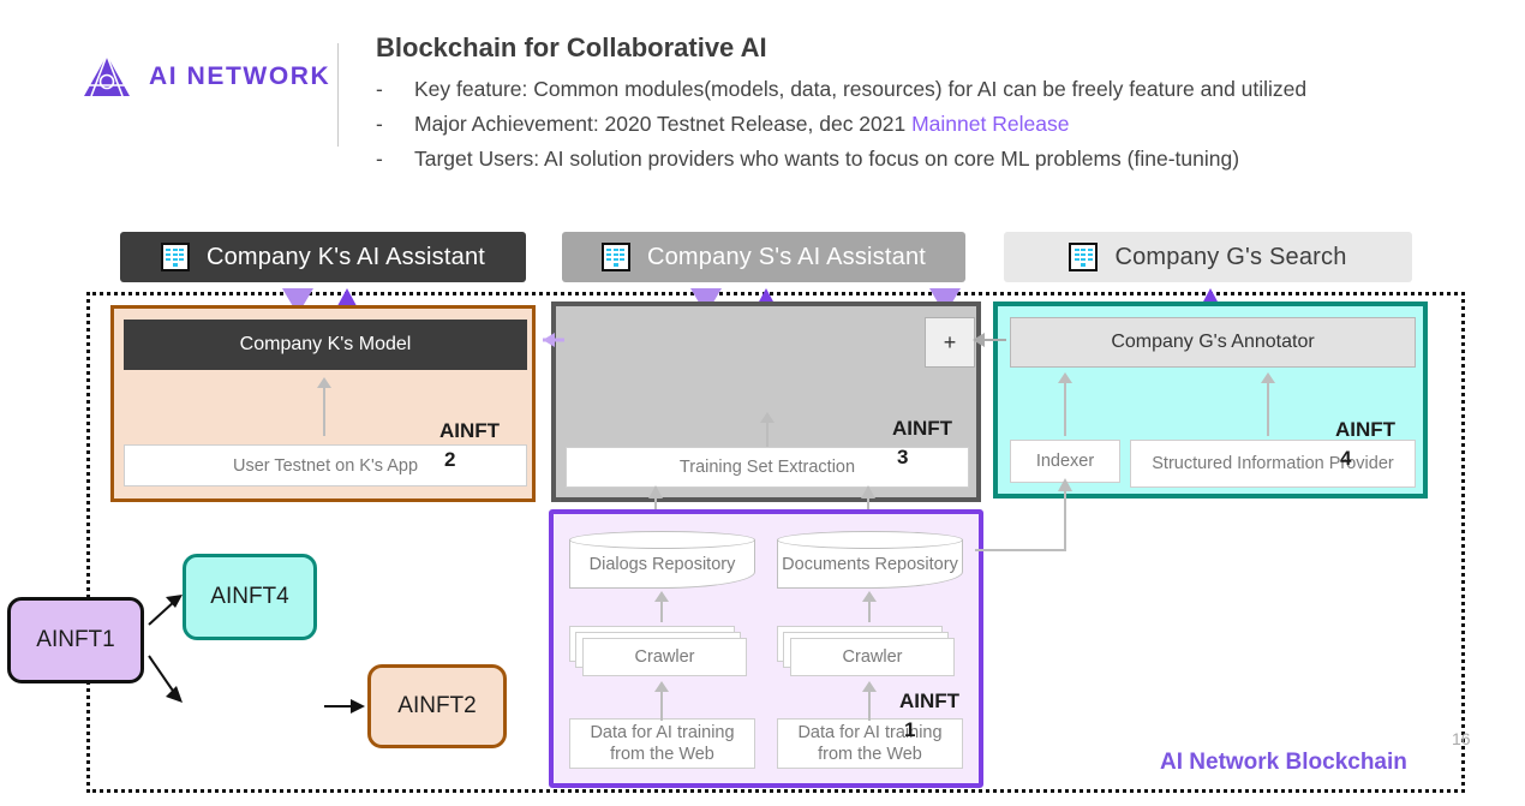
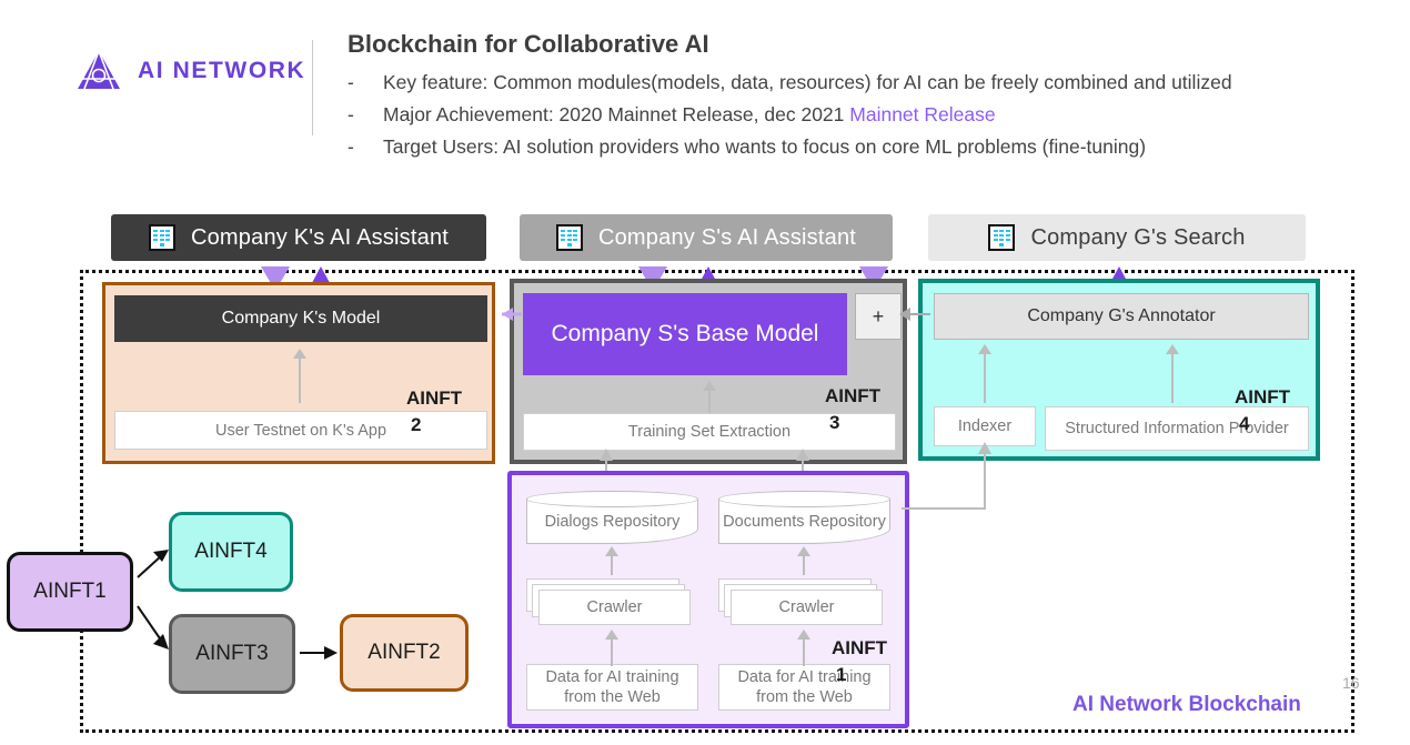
  AI NETWORK
  Blockchain for Collaborative AI
  -
- Key feature: Common modules(models, data, resources) for AI can be freely feature and utilized
+ Key feature: Common modules(models, data, resources) for AI can be freely combined and utilized
  -
- Major Achievement: 2020 Testnet Release, dec 2021 Mainnet Release
+ Major Achievement: 2020 Mainnet Release, dec 2021 Mainnet Release
  -
  Target Users: AI solution providers who wants to focus on core ML problems (fine-tuning)
  Company K's AI Assistant
  Company S's AI Assistant
  Company G's Search
  Company K's Model
  User Testnet on K's App
  AINFT
  2
+ Company S's Base Model
  +
  Training Set Extraction
  AINFT
  3
  Company G's Annotator
  Indexer
  Structured Information Provider
  AINFT
  4
  Dialogs Repository
  Documents Repository
  Crawler
  Crawler
  Data for AI training from the Web
  Data for AI training from the Web
  AINFT
  1
  AINFT1
  AINFT4
+ AINFT3
  AINFT2
  AI Network Blockchain
  16
